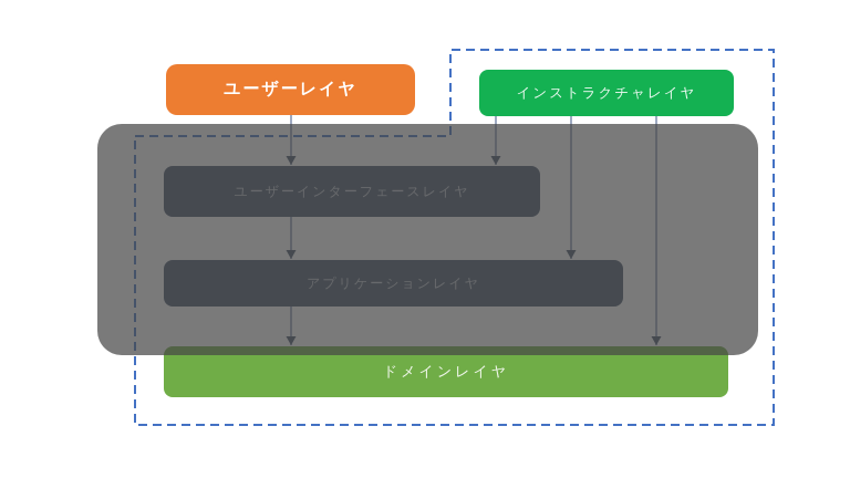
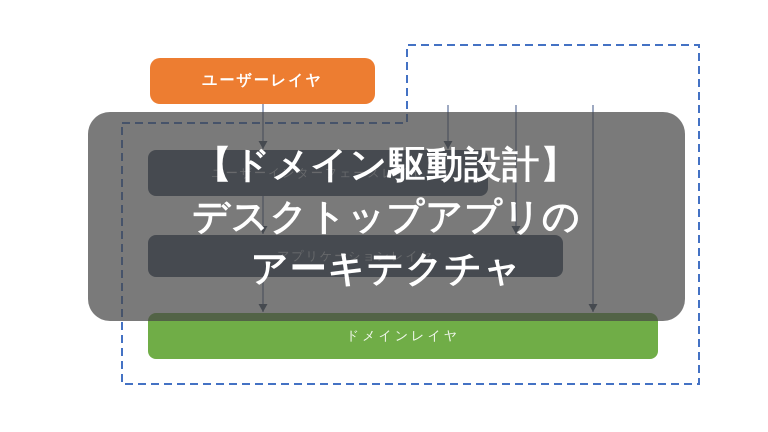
  ユーザーレイヤ
- インストラクチャレイヤ
  ユーザーインターフェースレイヤ
  アプリケーションレイヤ
  ドメインレイヤ
+ 【ドメイン駆動設計】
+ デスクトップアプリの
+ アーキテクチャ
